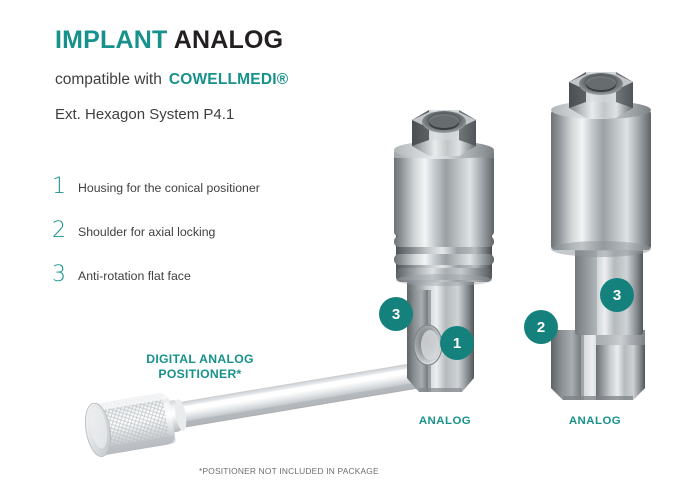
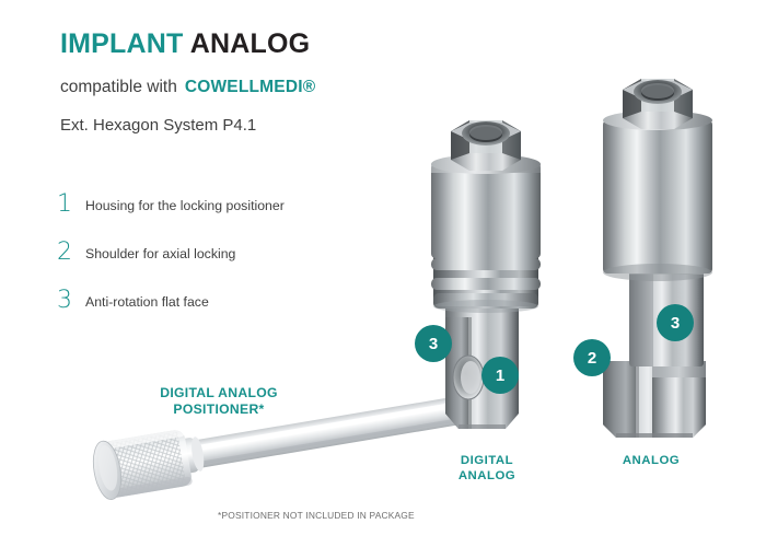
  IMPLANT ANALOG
  compatible with COWELLMEDI®
  Ext. Hexagon System P4.1
  1
- Housing for the conical positioner
+ Housing for the locking positioner
  2
  Shoulder for axial locking
  3
  Anti-rotation flat face
  DIGITAL ANALOG
  POSITIONER*
  *POSITIONER NOT INCLUDED IN PACKAGE
  3
  1
  2
  3
+ DIGITAL
  ANALOG
  ANALOG
